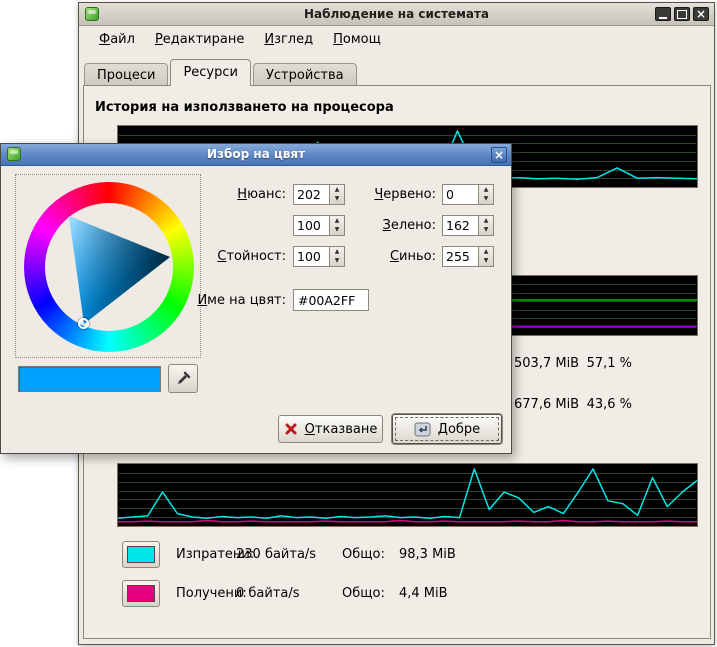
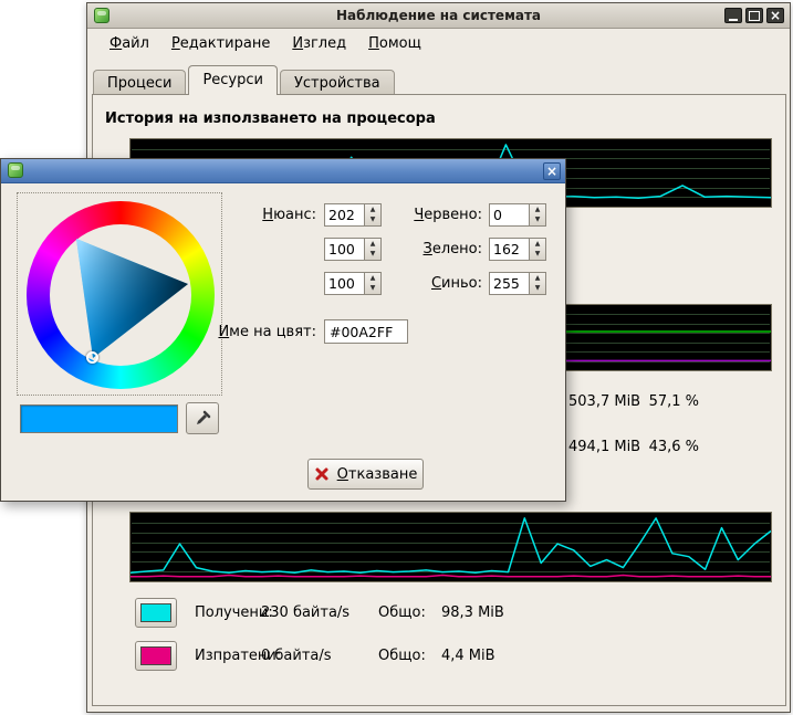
  Наблюдение на системата
  Файл
  Редактиране
  Изглед
  Помощ
  Процеси
  Ресурси
  Устройства
  История на използването на процесора
  503,7 MiB
  57,1 %
- 677,6 MiB
+ 494,1 MiB
  43,6 %
- Изпратени:
+ Получени:
  230 байта/s
  Общо:
  98,3 MiB
- Получени:
+ Изпратени:
  0 байта/s
  Общо:
  4,4 MiB
- Избор на цвят
  Нюанс:
  202
  100
- Стойност:
  100
  Червено:
  0
  Зелено:
  162
  Синьо:
  255
  Име на цвят:
  #00A2FF
  Отказване
- Добре
